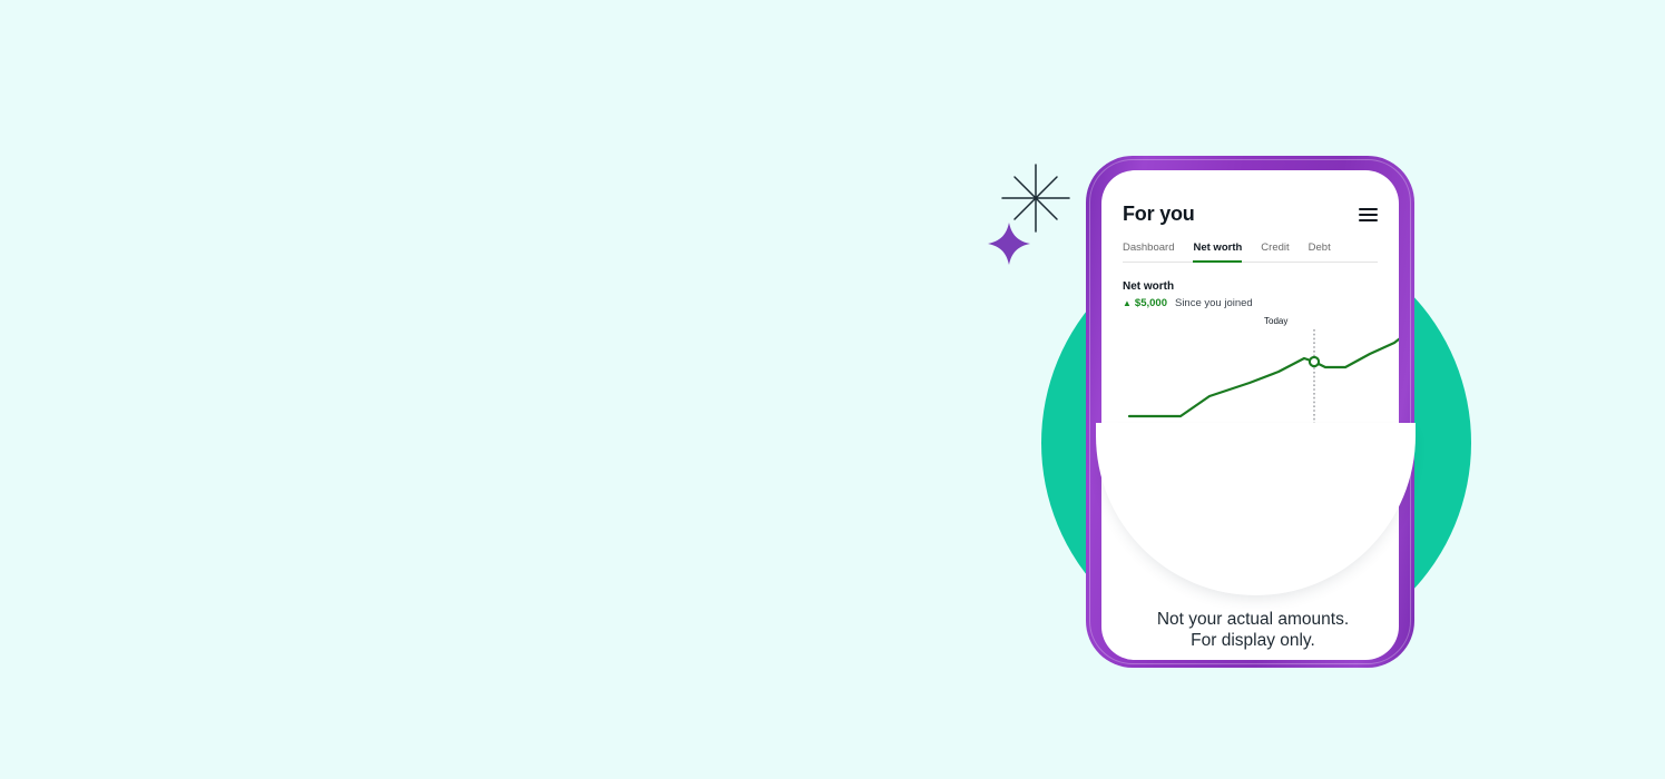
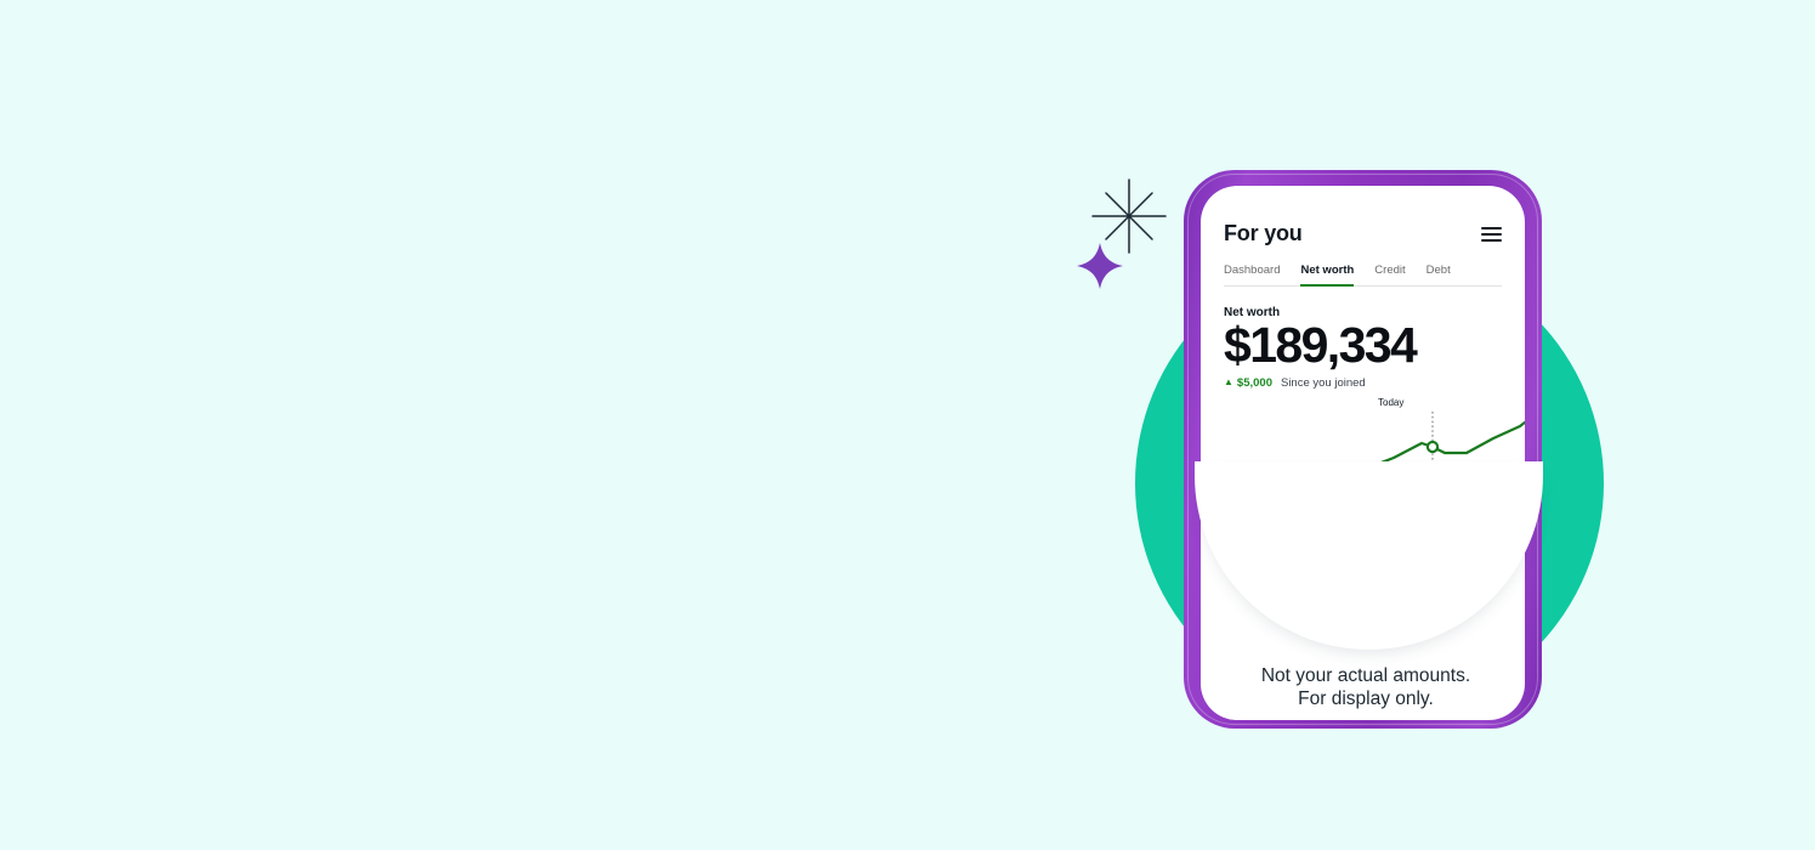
  For you
  Dashboard
  Net worth
  Credit
  Debt
  Net worth
+ $189,334
  ▲
  $5,000
  Since you joined
  Today
  Not your actual amounts.
  For display only.
